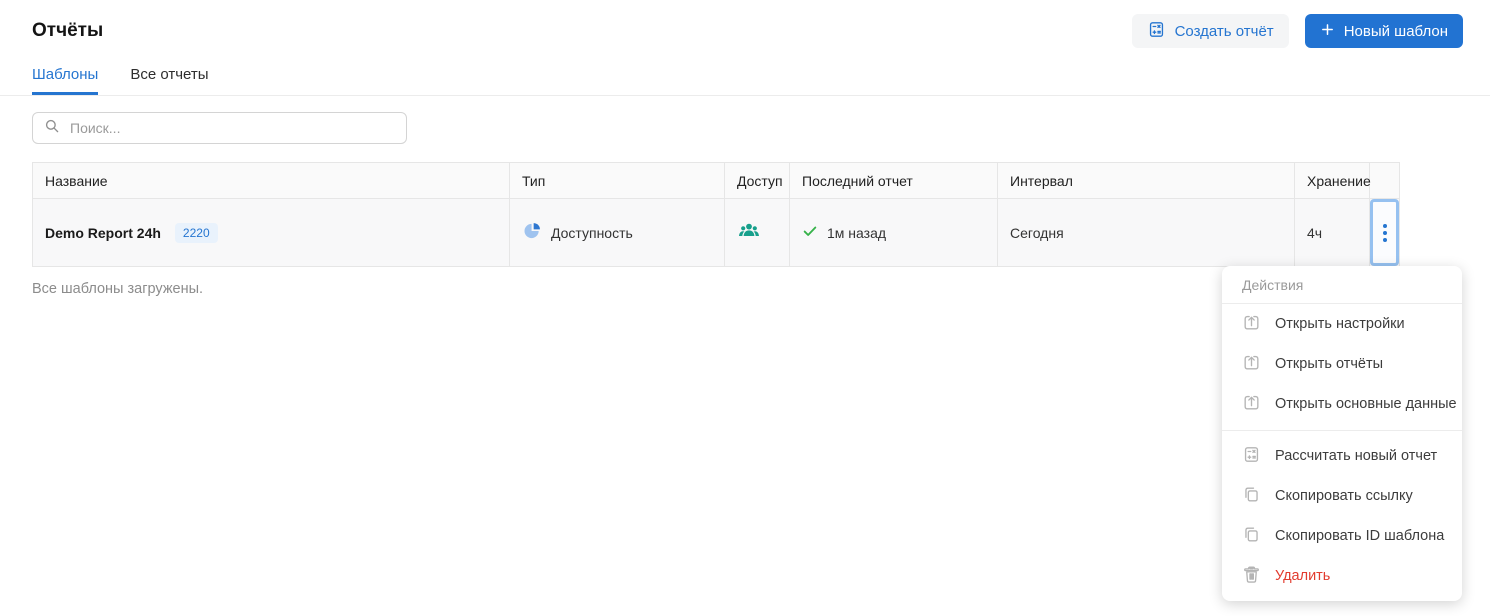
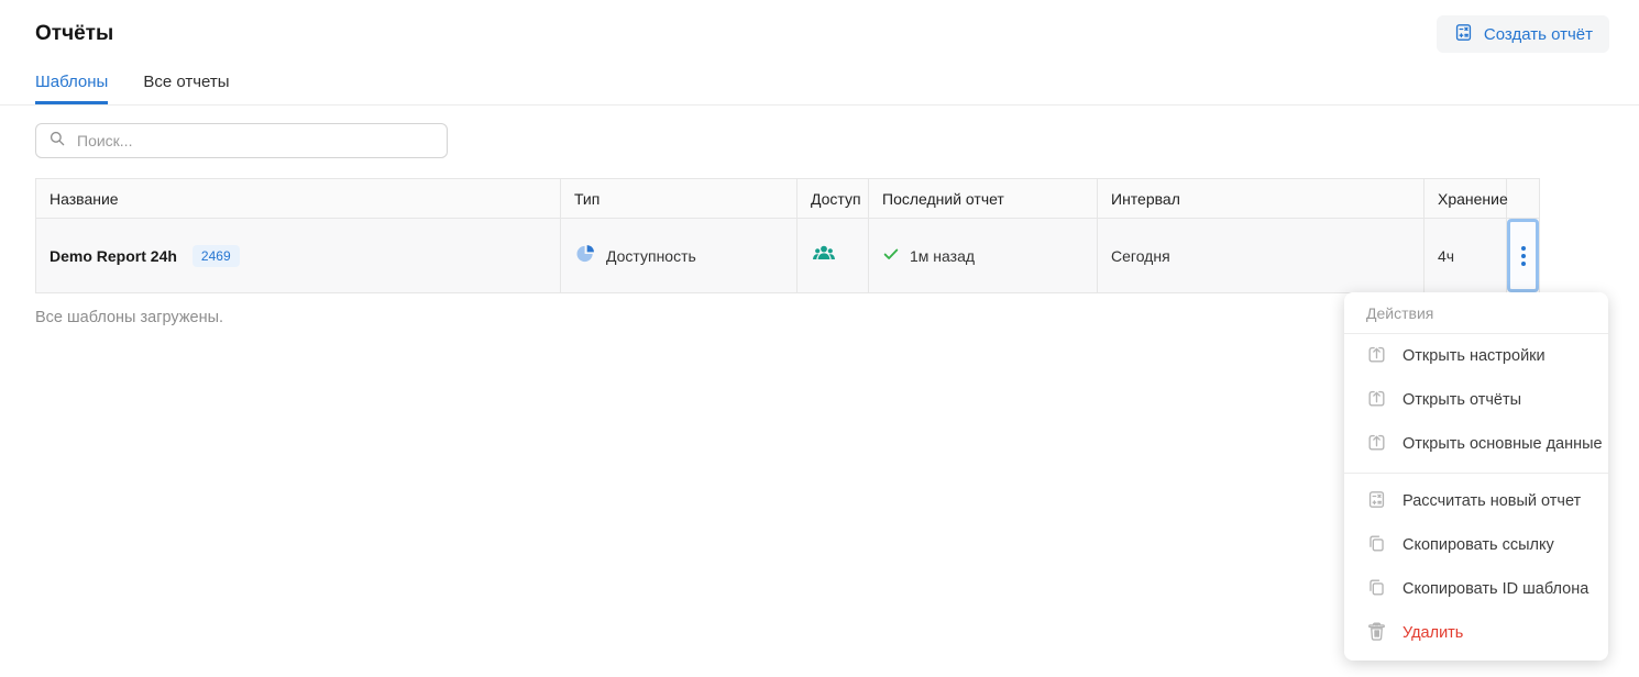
  Отчёты
  Создать отчёт
- Новый шаблон
  Шаблоны
  Все отчеты
  Поиск...
  Название	Тип	Доступ	Последний отчет	Интервал	Хранение
- Demo Report 24h 2220	Доступность		1м назад	Сегодня	4ч
+ Demo Report 24h 2469	Доступность		1м назад	Сегодня	4ч
  Все шаблоны загружены.
  Действия
  Открыть настройки
  Открыть отчёты
  Открыть основные данные
  Рассчитать новый отчет
  Скопировать ссылку
  Скопировать ID шаблона
  Удалить
